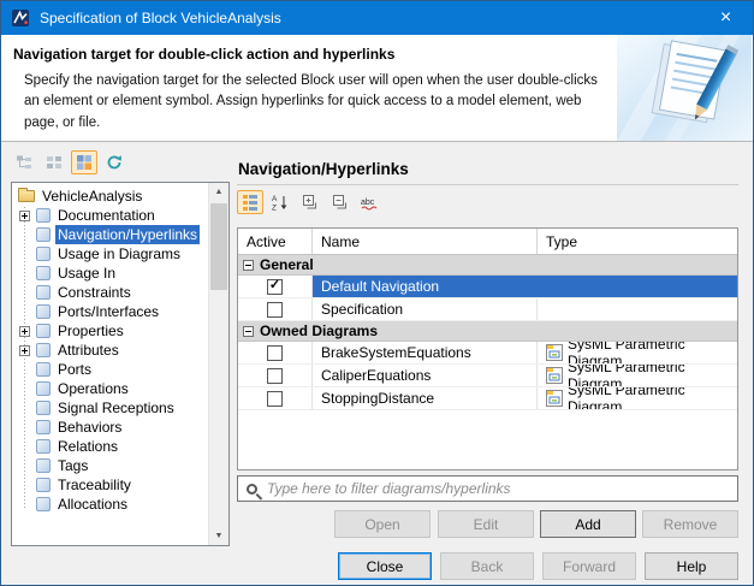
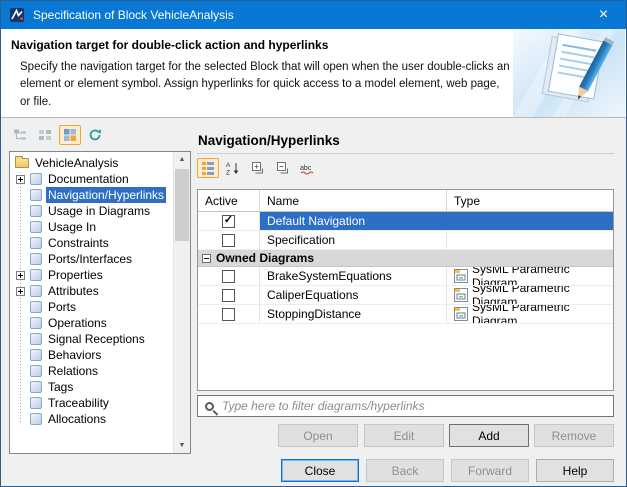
  Specification of Block VehicleAnalysis
  ×
  Navigation target for double-click action and hyperlinks
- Specify the navigation target for the selected Block user will open when the user double-clicks an element or element symbol. Assign hyperlinks for quick access to a model element, web page, or file.
+ Specify the navigation target for the selected Block that will open when the user double-clicks an element or element symbol. Assign hyperlinks for quick access to a model element, web page, or file.
  VehicleAnalysis
  Documentation
  Navigation/Hyperlinks
  Usage in Diagrams
  Usage In
  Constraints
  Ports/Interfaces
  Properties
  Attributes
  Ports
  Operations
  Signal Receptions
  Behaviors
  Relations
  Tags
  Traceability
  Allocations
  Navigation/Hyperlinks
  Active
  Name
  Type
- General
  ✓
  Default Navigation
  Specification
  Owned Diagrams
  BrakeSystemEquations
  SysML Parametric Diagram
  CaliperEquations
  SysML Parametric Diagram
  StoppingDistance
  SysML Parametric Diagram
  Type here to filter diagrams/hyperlinks
  Open
  Edit
  Add
  Remove
  Close
  Back
  Forward
  Help
